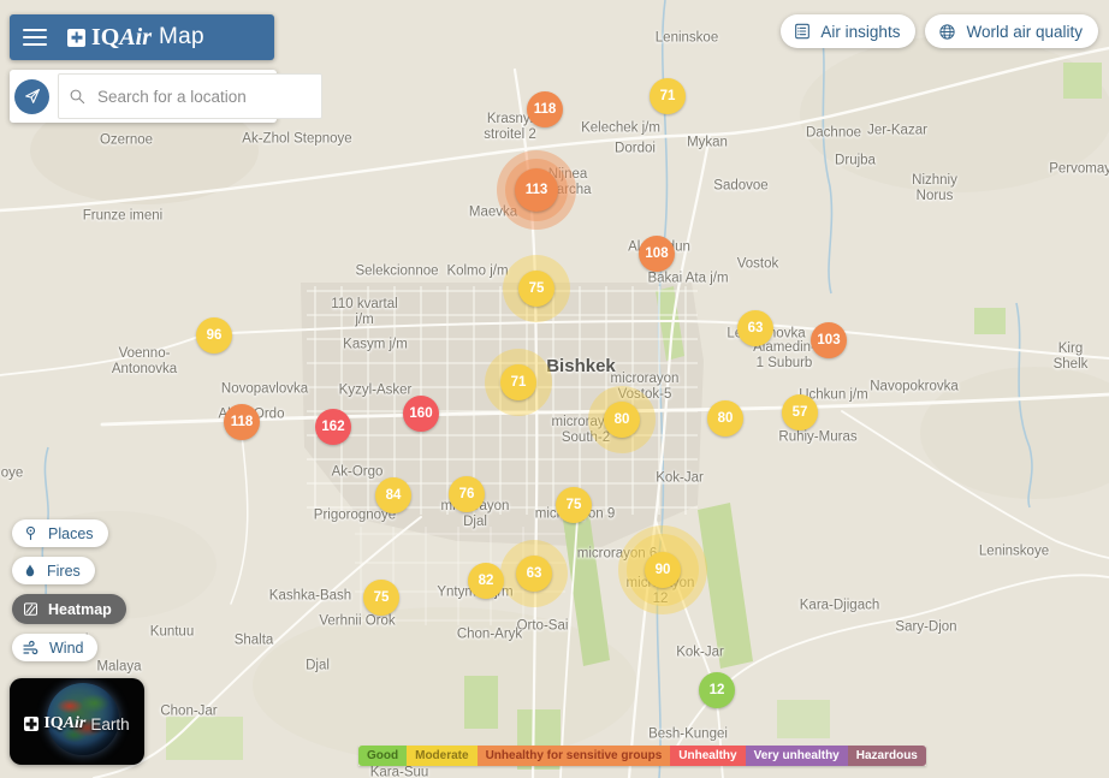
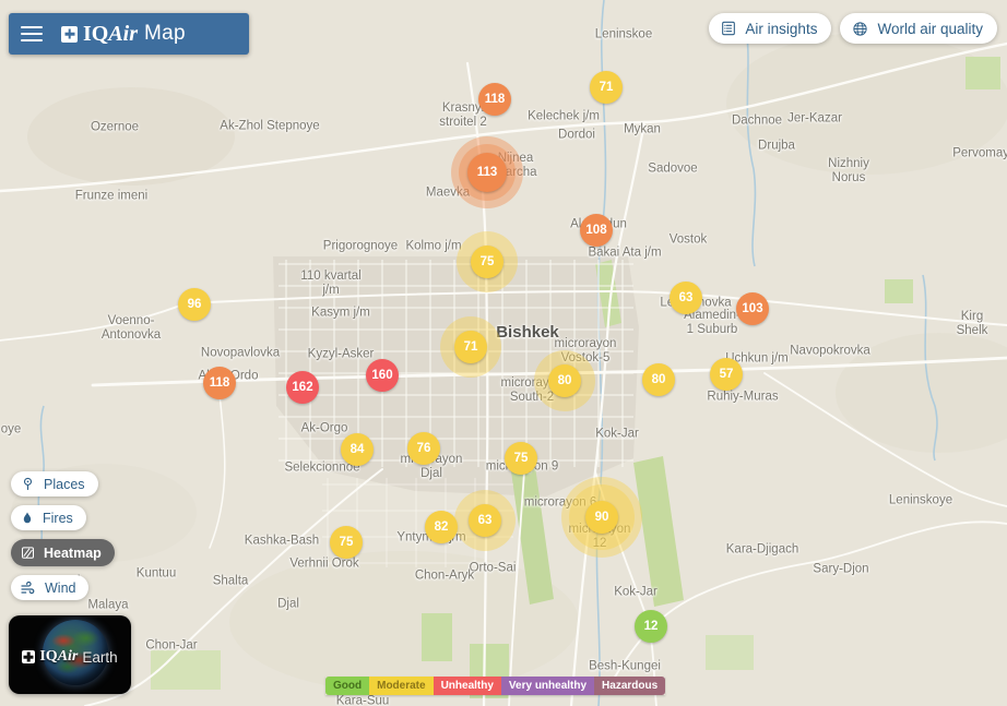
  Leninskoe
  Kelechek j/m
  Krasny
  stroitel 2
  Dordoi
  Mykan
  Dachnoe
  Jer-Kazar
  Drujba
  Nizhniy
  Norus
  Pervomay
  Ozernoe
  Ak-Zhol Stepnoye
  Sadovoe
  Nijnea
  archa
  Maevka
  Frunze imeni
  Vostok
  Bakai Ata j/m
- Selekcionnoe
+ Prigorognoye
  Kolmo j/m
  110 kvartal
  j/m
  Kasym j/m
  Alamedin
  1 Suburb
  Kirg Shelk
  Navopokrovka
  Voenno-
  Antonovka
  Bishkek
  Novopavlovka
  Kyzyl-Asker
  microrayon
  Vostok-5
  chkun j/m
  microray
  South-2
  Ruhiy-Muras
  Ak-Orgo
  Kok-Jar
- Prigorognoye
+ Selekcionnoe
  Djal
  microrayon
  Leninskoye
  12
  Kashka-Bash
  Kara-Djigach
  Verhnii Orok
  Orto-Sai
  Sary-Djon
  Kuntuu
  Shalta
  Chon-Aryk
  Malaya
  Djal
  Kok-Jar
  Chon-Jar
  Besh-Kungei
  Kara-Suu
  oye
  118
  71
  113
  108
  75
  96
  63
  103
  71
  118
  162
  160
  80
  80
  57
  84
  76
  75
  82
  63
  90
  75
  12
  IQAir
  Map
- Search for a location
  Air insights
  World air quality
  Places
  Fires
  Heatmap
  Wind
  IQAir
  Earth
  Good
  Moderate
- Unhealthy for sensitive groups
  Unhealthy
  Very unhealthy
  Hazardous
